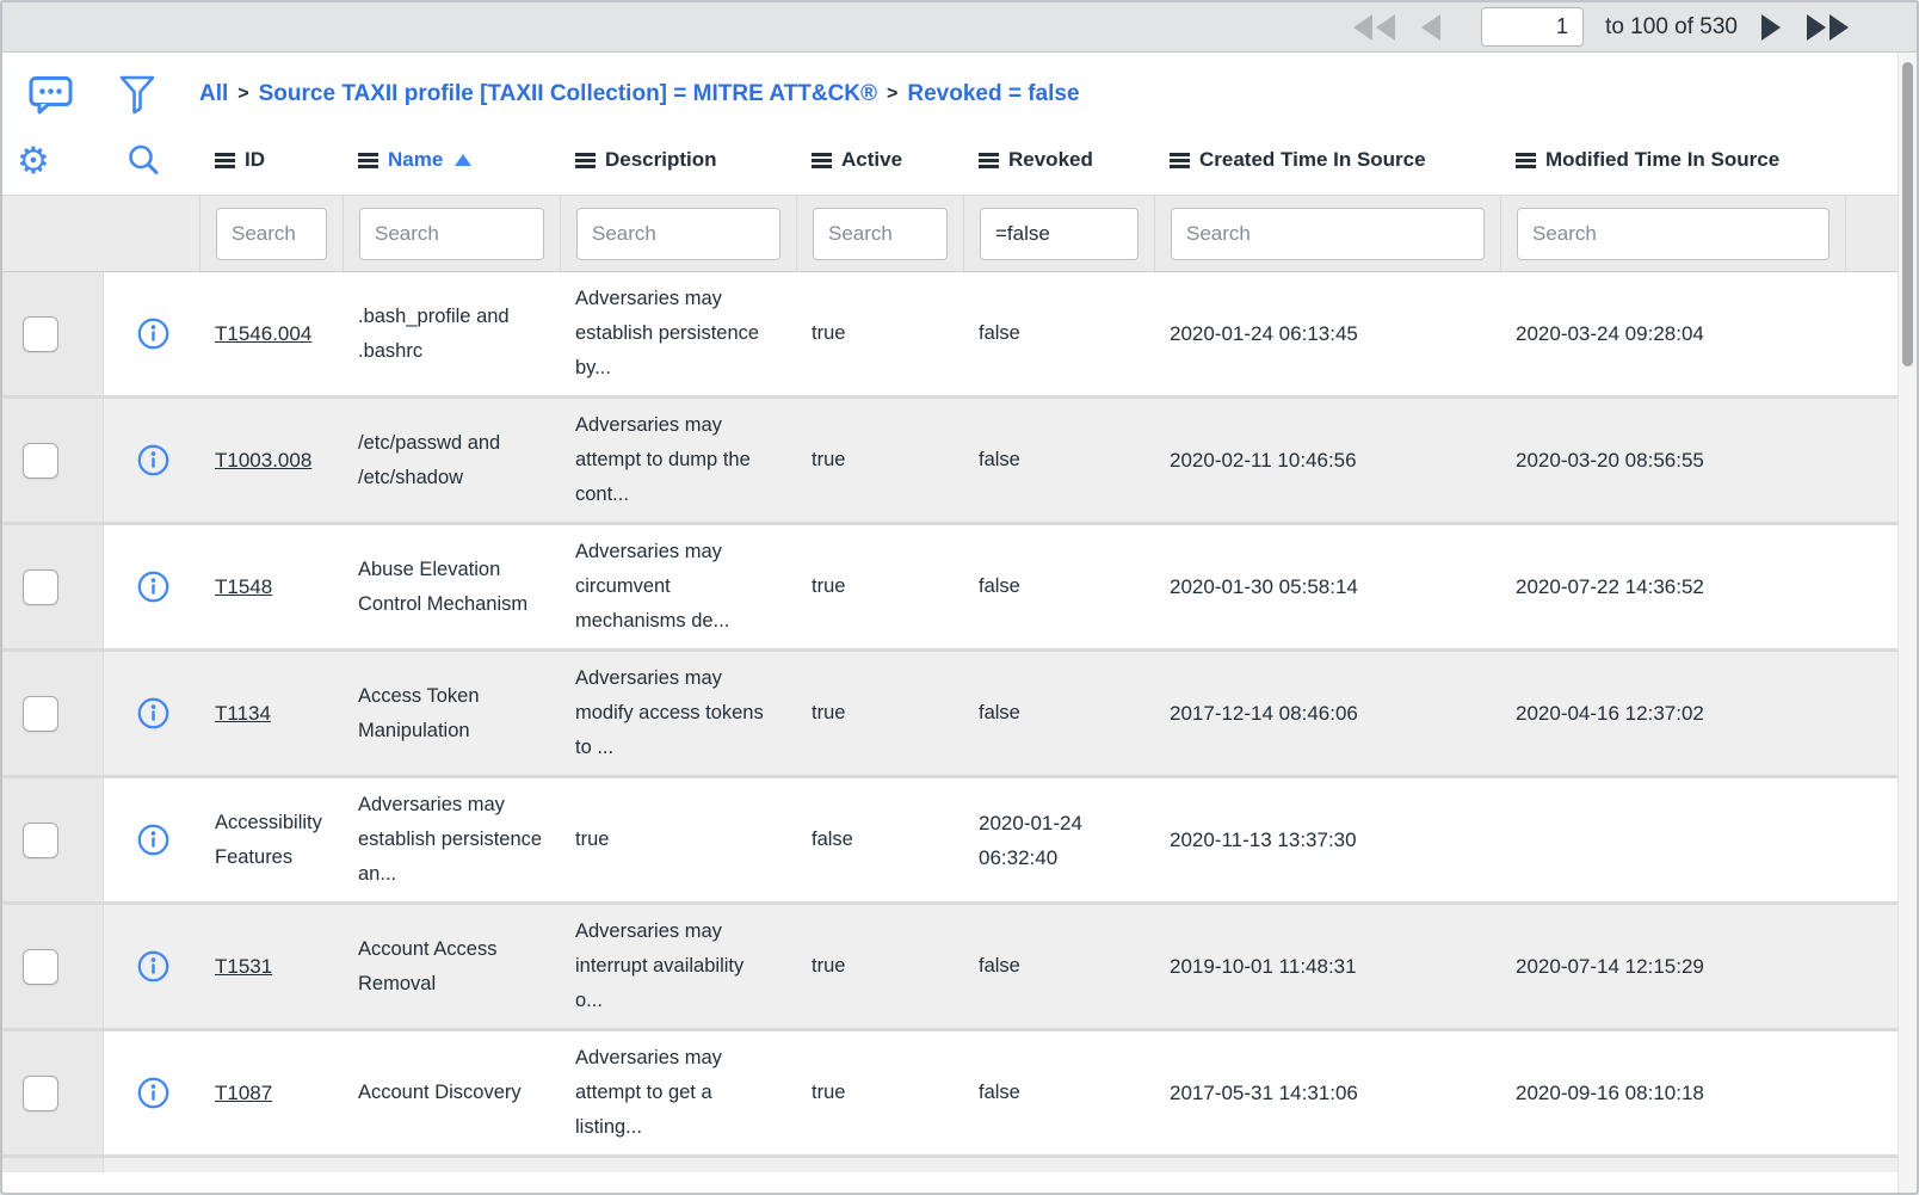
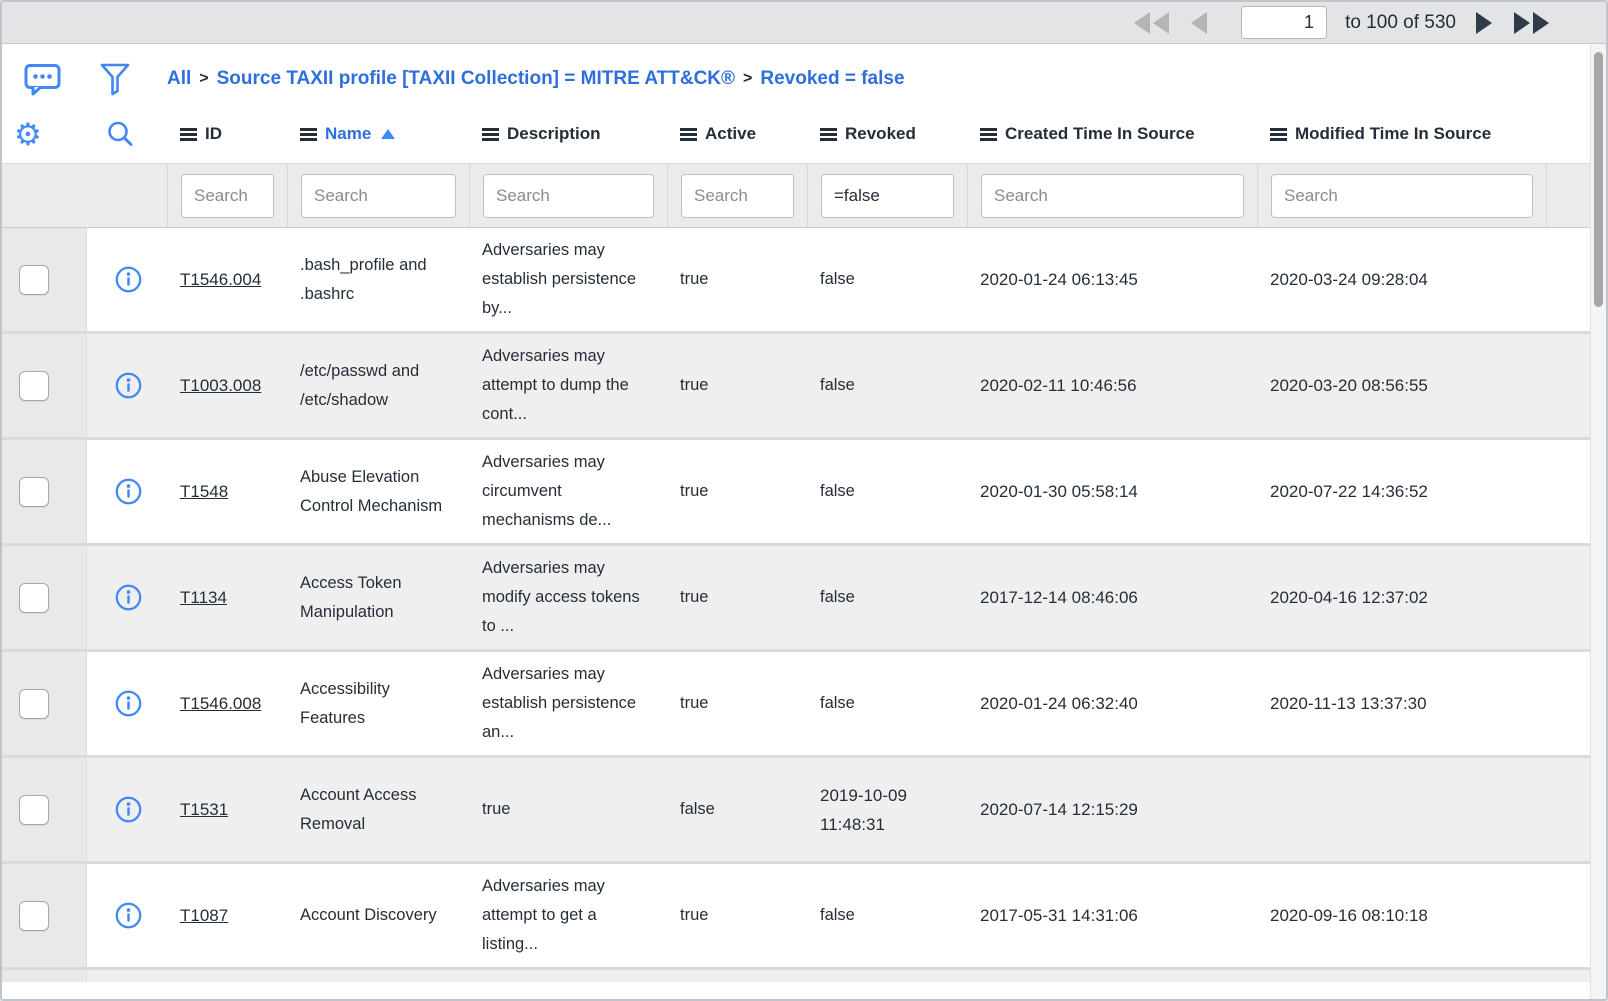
  1
  to 100 of 530
  All
  >
  Source TAXII profile [TAXII Collection] = MITRE ATT&CK®
  >
  Revoked = false
  ⚙
  ID
  Name
  Description
  Active
  Revoked
  Created Time In Source
  Modified Time In Source
  Search
  Search
  Search
  Search
  =false
  Search
  Search
  T1546.004
  .bash_profile and .bashrc
  Adversaries may establish persistence by...
  true
  false
  2020-01-24 06:13:45
  2020-03-24 09:28:04
  T1003.008
  /etc/passwd and /etc/shadow
  Adversaries may attempt to dump the cont...
  true
  false
  2020-02-11 10:46:56
  2020-03-20 08:56:55
  T1548
  Abuse Elevation Control Mechanism
  Adversaries may circumvent mechanisms de...
  true
  false
  2020-01-30 05:58:14
  2020-07-22 14:36:52
  T1134
  Access Token Manipulation
  Adversaries may modify access tokens to ...
  true
  false
  2017-12-14 08:46:06
  2020-04-16 12:37:02
+ T1546.008
  Accessibility Features
  Adversaries may establish persistence an...
  true
  false
  2020-01-24 06:32:40
  2020-11-13 13:37:30
  T1531
  Account Access Removal
- Adversaries may interrupt availability o...
  true
  false
- 2019-10-01 11:48:31
+ 2019-10-09 11:48:31
  2020-07-14 12:15:29
  T1087
  Account Discovery
  Adversaries may attempt to get a listing...
  true
  false
  2017-05-31 14:31:06
  2020-09-16 08:10:18
